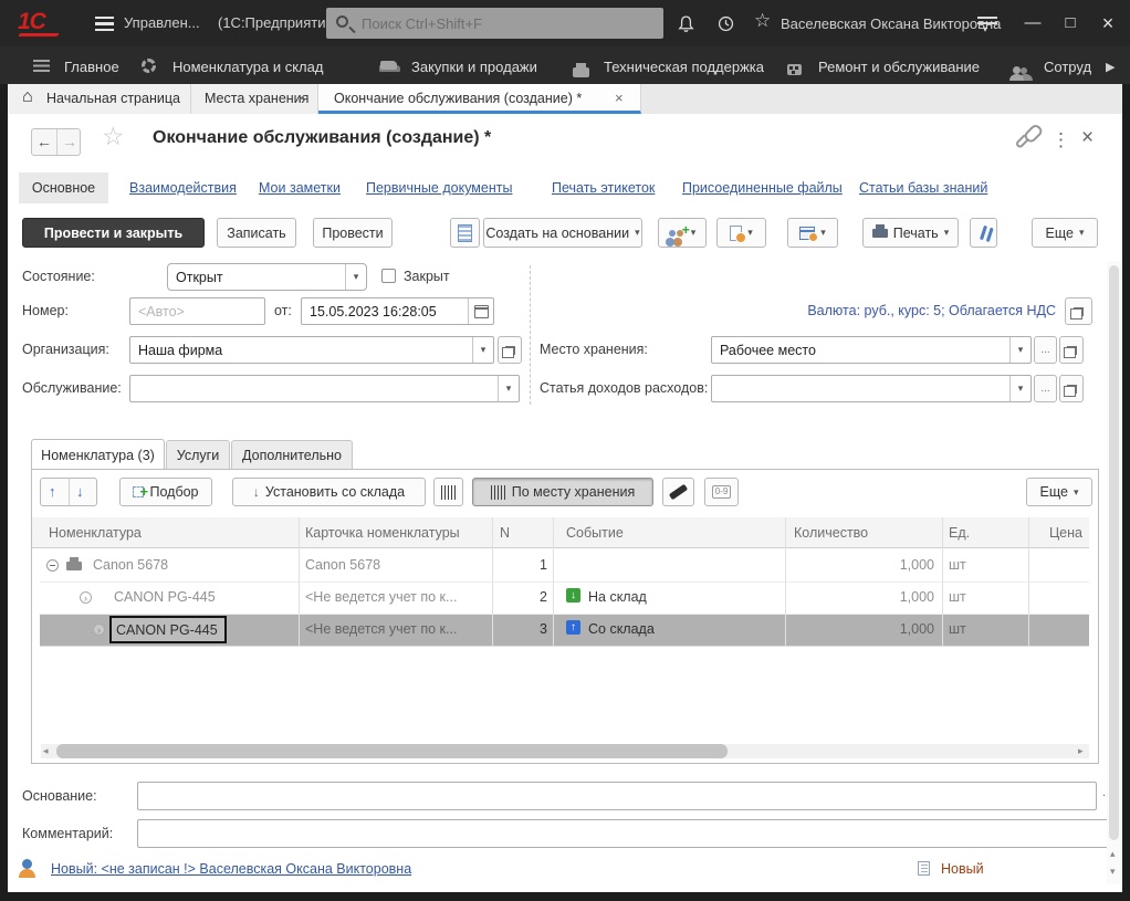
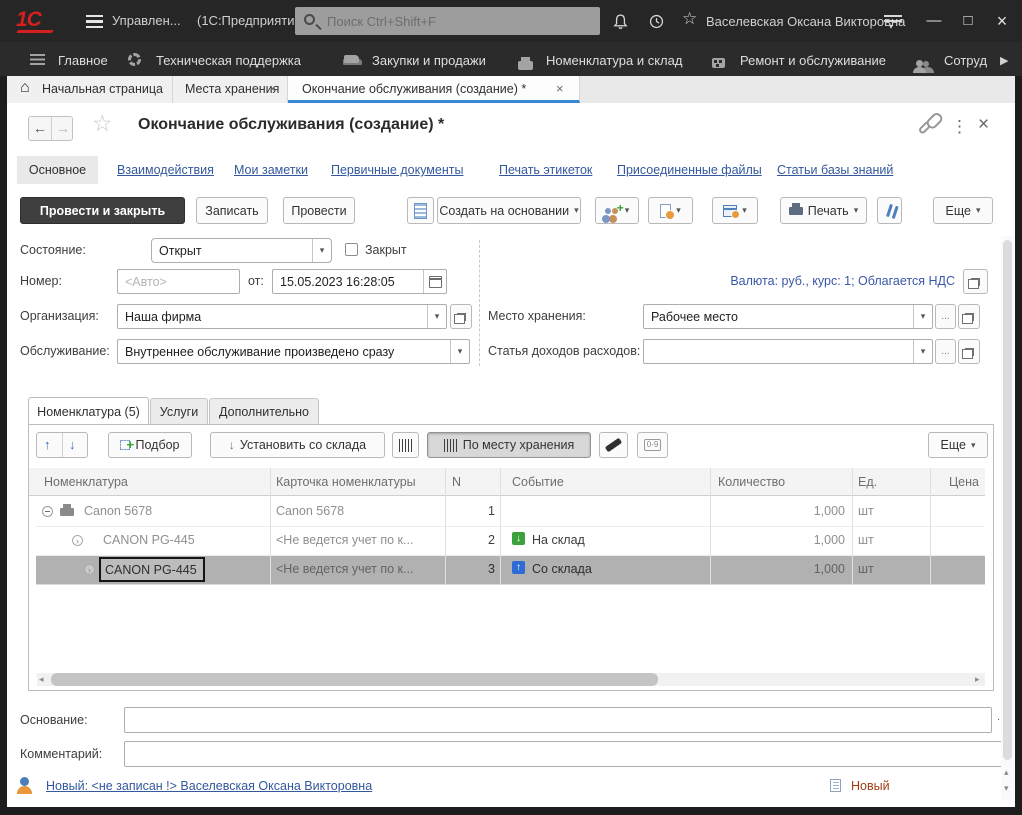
  1С
  Управлен...
  (1С:Предприяти
  Поиск Ctrl+Shift+F
  ☆
  Васелевская Оксана Викторо
  —
  □
  ×
  Главное
- Номенклатура и склад
+ Техническая поддержка
  Закупки и продажи
- Техническая поддержка
+ Номенклатура и склад
  Ремонт и обслуживание
  Сотруд
  ▶
  ⌂
  Начальная страница
  Места хранения
  ×
  Окончание обслуживания (создание) *
  ×
  ←
  →
  ☆
  Окончание обслуживания (создание) *
  ⋮
  ×
  Основное
  Взаимодействия
  Мои заметки
  Первичные документы
  Печать этикеток
  Присоединенные файлы
  Статьи базы знаний
  Провести и закрыть
  Записать
  Провести
  Создать на основании
  ▾
  ▾
  ▾
  ▾
  Печать
  ▾
  Еще
  ▾
  Состояние:
  Открыт
  ▾
  Закрыт
  Номер:
  <Авто>
  от:
  15.05.2023 16:28:05
- Валюта: руб., курс: 5; Облагается НДС
+ Валюта: руб., курс: 1; Облагается НДС
  Организация:
  Наша фирма
  ▾
  Место хранения:
  Рабочее место
  ▾
  ...
  Обслуживание:
+ Внутреннее обслуживание произведено сразу
  ▾
  Статья доходов расходов:
  ▾
  ...
- Номенклатура (3)
+ Номенклатура (5)
  Услуги
  Дополнительно
  ↑
  ↓
  Подбор
  ↓
  Установить со склада
  По месту хранения
  0-9
  Еще
  ▾
  Номенклатура
  Карточка номенклатуры
  N
  Событие
  Количество
  Ед.
  Цена
  Canon 5678
  Canon 5678
  1
  1,000
  шт
  ›
  CANON PG-445
  <Не ведется учет по к...
  2
  На склад
  1,000
  шт
  ›
  CANON PG-445
  <Не ведется учет по к...
  3
  Со склада
  1,000
  шт
  ◂
  ▸
  Основание:
  Комментарий:
  Новый: <не записан !> Васелевская Оксана Викторовна
  Новый
  ▴
  ▾
